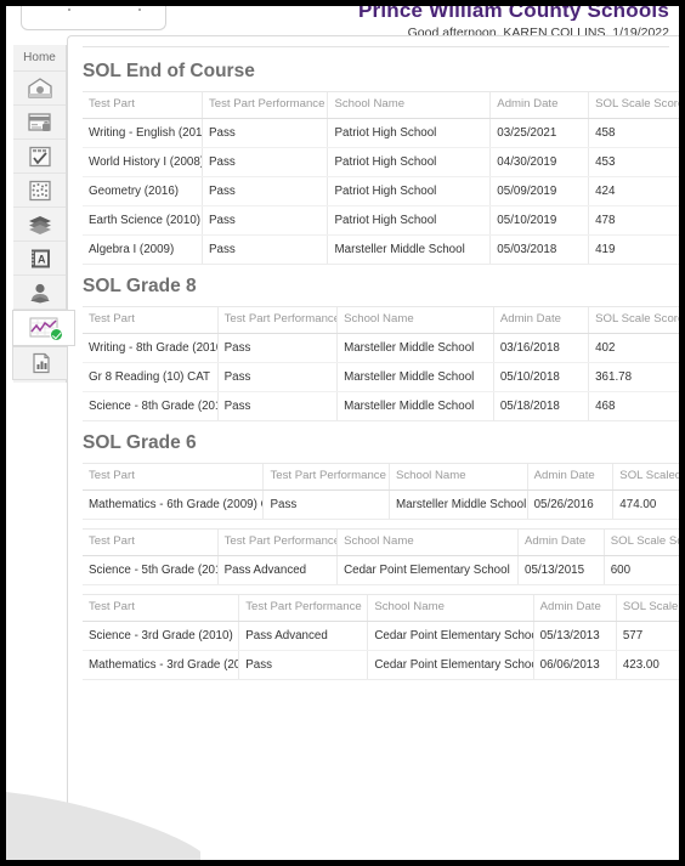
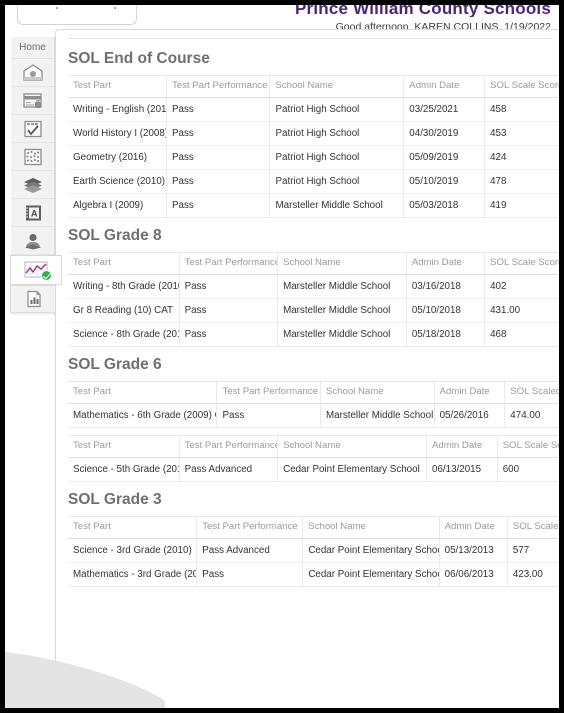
  Prince William County Schools
  Good afternoon, KAREN COLLINS, 1/19/2022
  Home
  A
  SOL End of Course
  Test Part	Test Part Performance	School Name	Admin Date	SOL Scale Scor
  Writing - English (201	Pass	Patriot High School	03/25/2021	458
  World History I (2008	Pass	Patriot High School	04/30/2019	453
  Geometry (2016)	Pass	Patriot High School	05/09/2019	424
  Earth Science (2010)	Pass	Patriot High School	05/10/2019	478
  Algebra I (2009)	Pass	Marsteller Middle School	05/03/2018	419
  SOL Grade 8
  Test Part	Test Part Performance	School Name	Admin Date	SOL Scale Scor
  Writing - 8th Grade (201	Pass	Marsteller Middle School	03/16/2018	402
- Gr 8 Reading (10) CAT	Pass	Marsteller Middle School	05/10/2018	361.78
+ Gr 8 Reading (10) CAT	Pass	Marsteller Middle School	05/10/2018	431.00
  Science - 8th Grade (20	Pass	Marsteller Middle School	05/18/2018	468
  SOL Grade 6
  Test Part	Test Part Performance	School Name	Admin Date	SOL Scaled
  Mathematics - 6th Grade (2009)	Pass	Marsteller Middle School	05/26/2016	474.00
  Test Part	Test Part Performance	School Name	Admin Date	SOL Scale S
- Science - 5th Grade (20	Pass Advanced	Cedar Point Elementary School	05/13/2015	600
+ Science - 5th Grade (20	Pass Advanced	Cedar Point Elementary School	06/13/2015	600
+ SOL Grade 3
  Test Part	Test Part Performance	School Name	Admin Date	SOL Scale
  Science - 3rd Grade (2010)	Pass Advanced	Cedar Point Elementary Scho	05/13/2013	577
  Mathematics - 3rd Grade (20	Pass	Cedar Point Elementary Scho	06/06/2013	423.00
